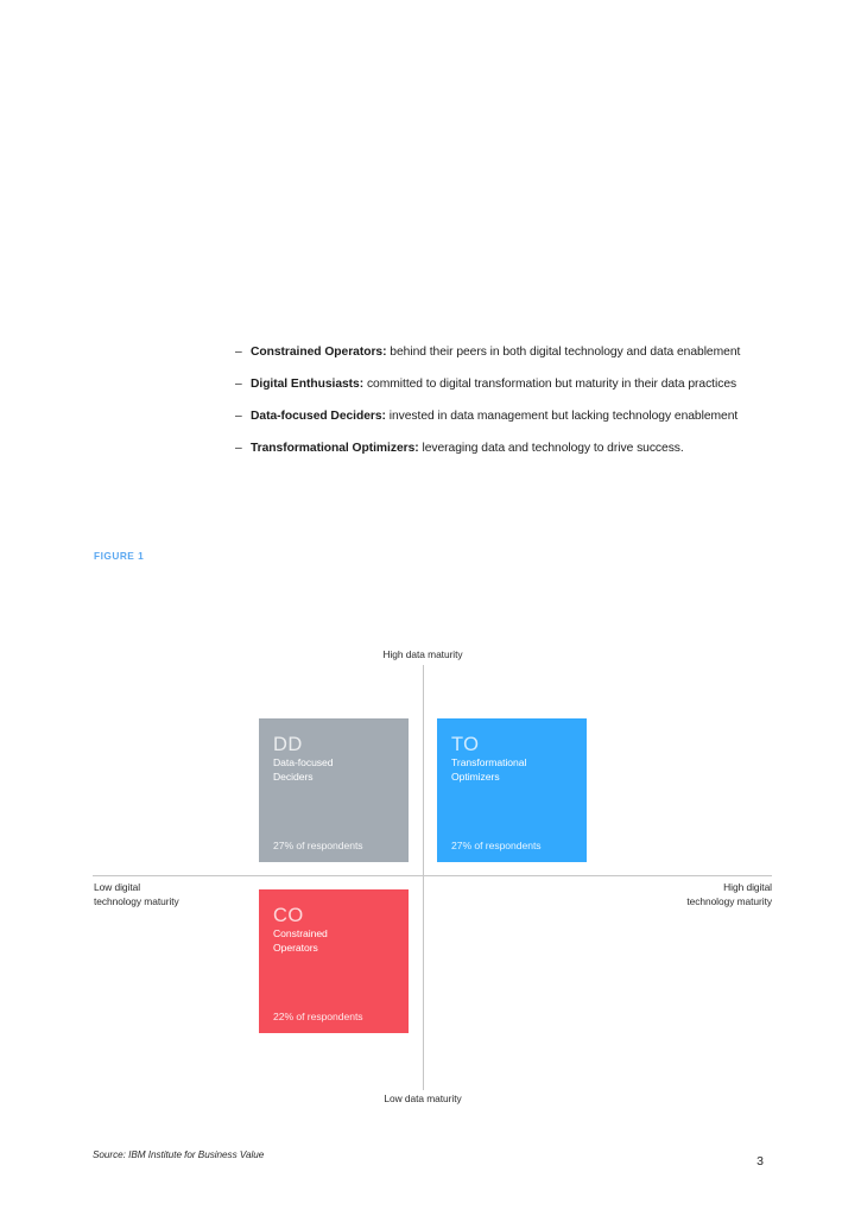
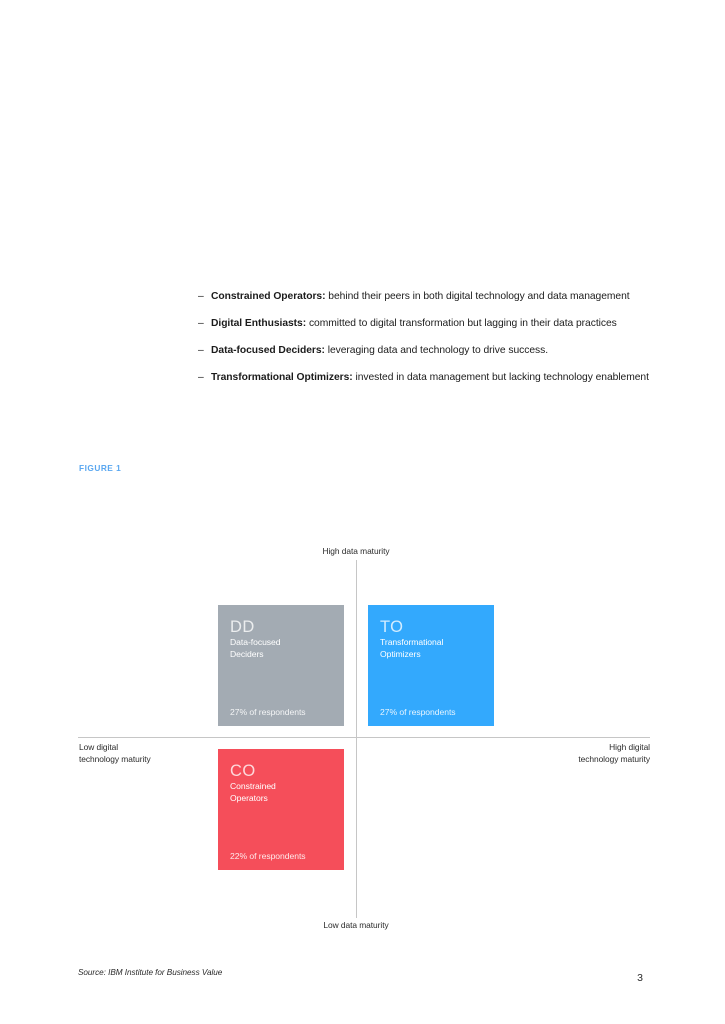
  –
- Constrained Operators: behind their peers in both digital technology and data enablement
+ Constrained Operators: behind their peers in both digital technology and data management
  –
- Digital Enthusiasts: committed to digital transformation but maturity in their data practices
+ Digital Enthusiasts: committed to digital transformation but lagging in their data practices
  –
- Data-focused Deciders: invested in data management but lacking technology enablement
+ Data-focused Deciders: leveraging data and technology to drive success.
  –
- Transformational Optimizers: leveraging data and technology to drive success.
+ Transformational Optimizers: invested in data management but lacking technology enablement
  FIGURE 1
  High data maturity
  Low data maturity
  Low digital
  technology maturity
  High digital
  technology maturity
  DD
  Data-focused
  Deciders
  27% of respondents
  TO
  Transformational
  Optimizers
  27% of respondents
  CO
  Constrained
  Operators
  22% of respondents
  Source: IBM Institute for Business Value
  3
